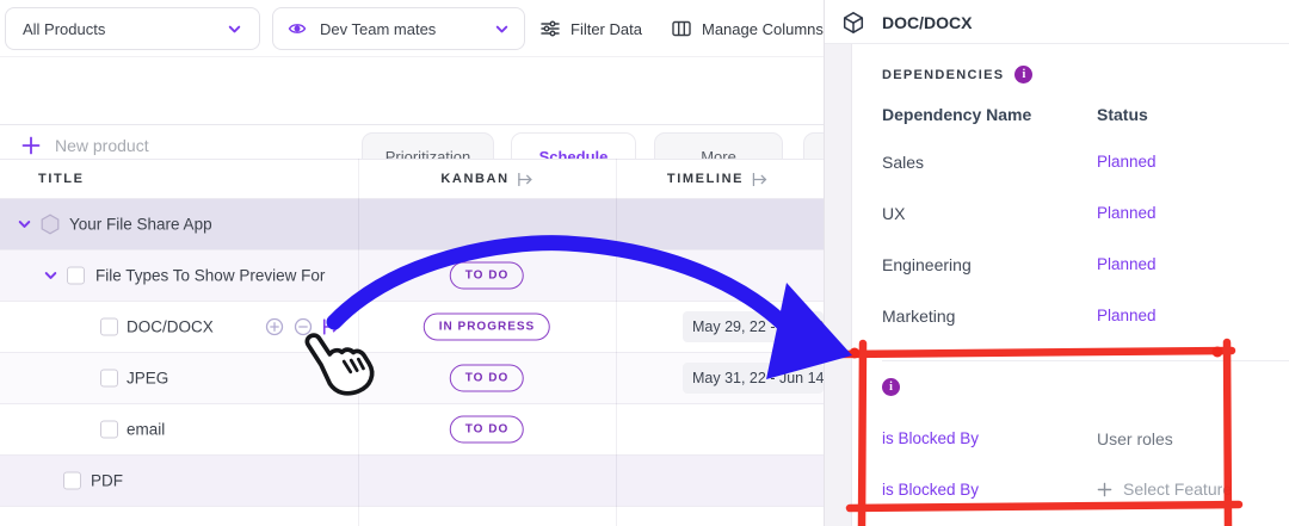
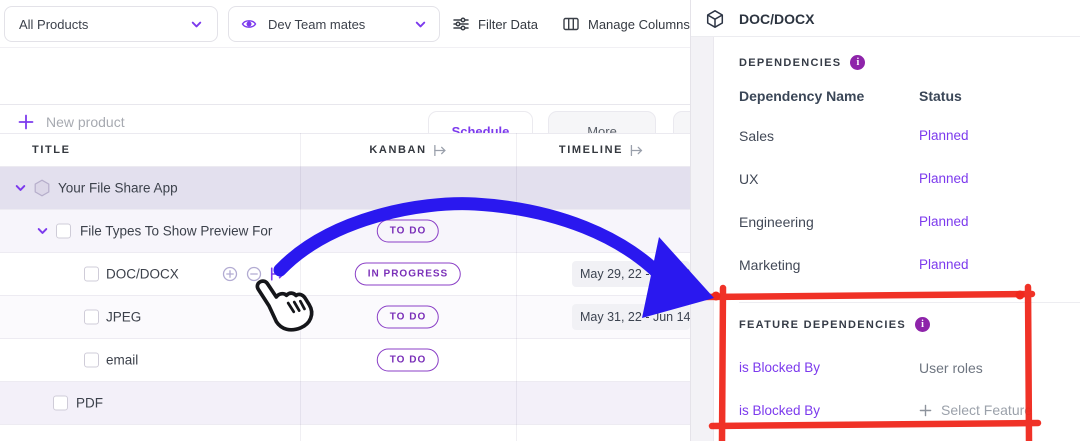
  All Products
  Dev Team mates
  Filter Data
  Manage Columns
  New product
- Prioritization
  Schedule
  More
  TITLE
  KANBAN
  TIMELINE
  Your File Share App
  File Types To Show Preview For
  TO DO
  DOC/DOCX
  IN PROGRESS
  JPEG
  TO DO
  May 31, 22 - Jun 14
  email
  TO DO
  PDF
  DOC/DOCX
  DEPENDENCIES
  i
  Dependency Name
  Status
  Sales
  Planned
  UX
  Planned
  Engineering
  Planned
  Marketing
  Planned
+ FEATURE DEPENDENCIES
  i
  is Blocked By
  User roles
  is Blocked By
  Select Featur
